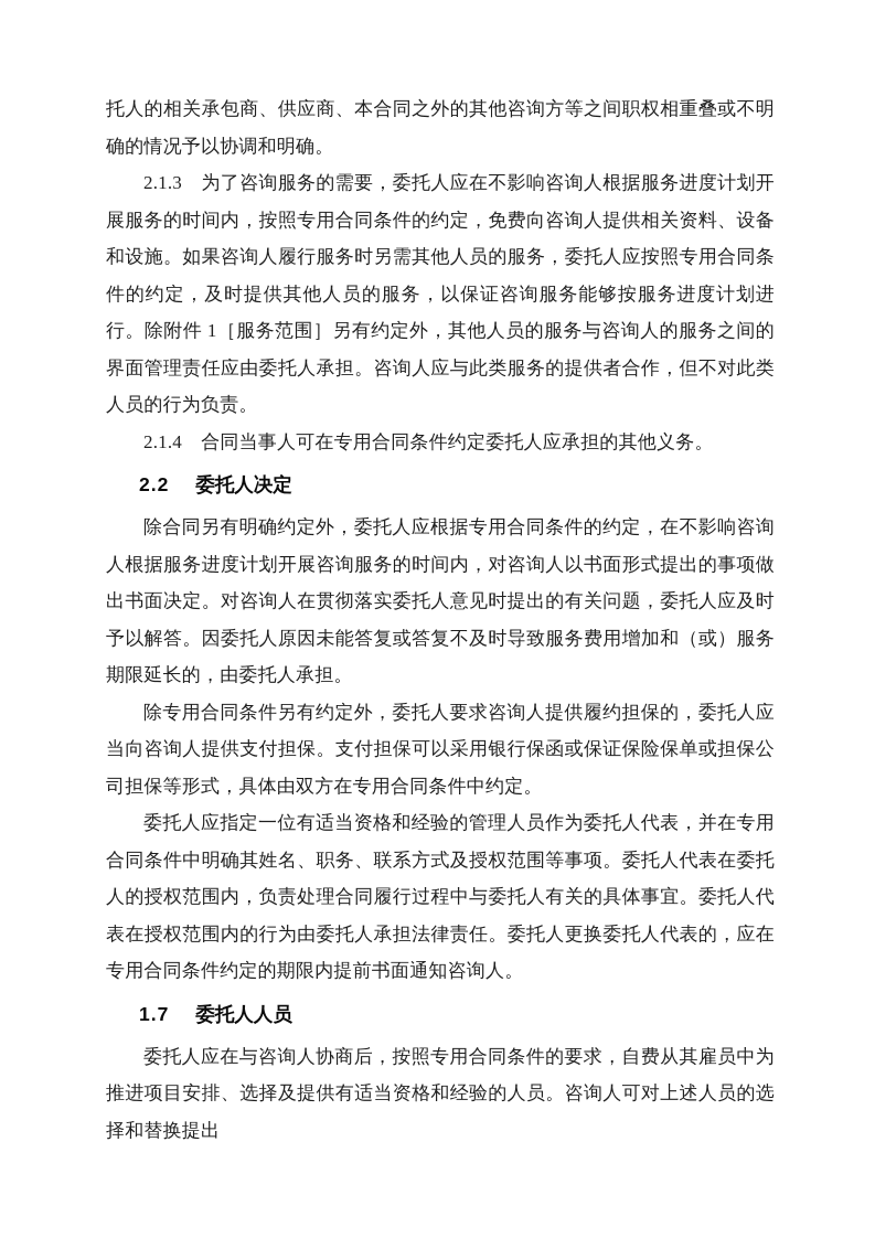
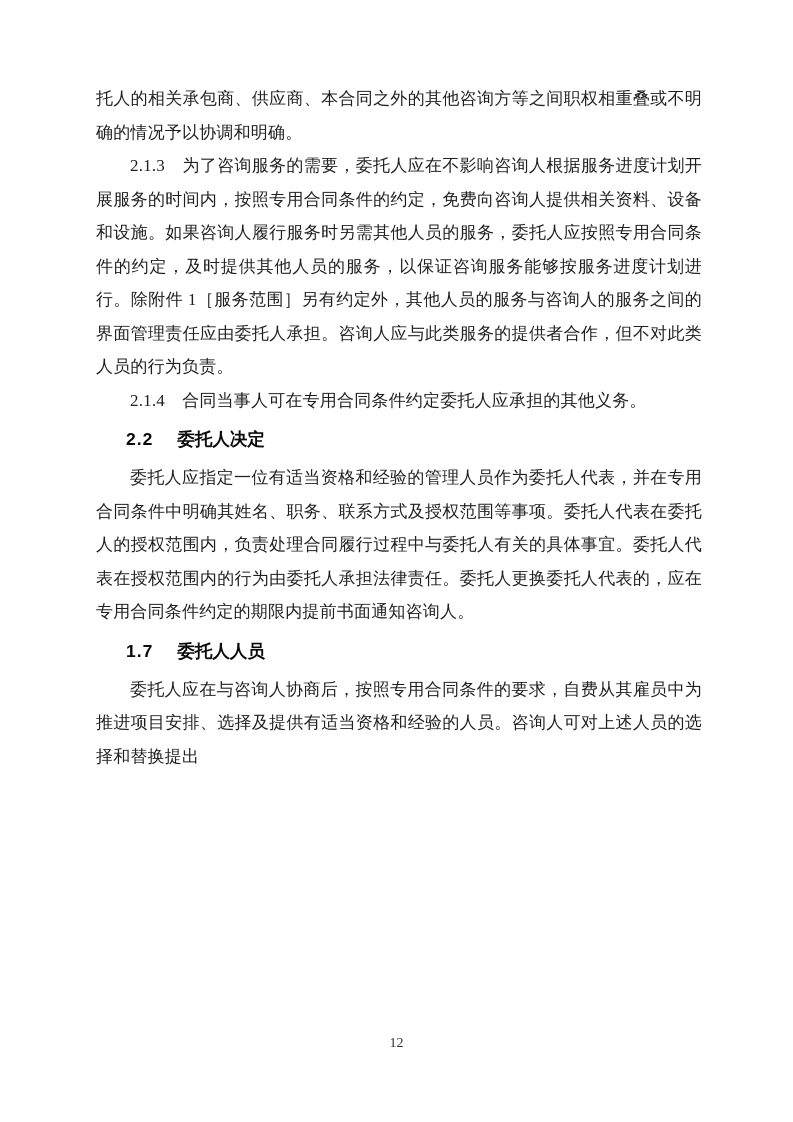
  托人的相关承包商、供应商、本合同之外的其他咨询方等之间职权相重叠或不明确的情况予以协调和明确。
  2.1.3 为了咨询服务的需要，委托人应在不影响咨询人根据服务进度计划开展服务的时间内，按照专用合同条件的约定，免费向咨询人提供相关资料、设备和设施。如果咨询人履行服务时另需其他人员的服务，委托人应按照专用合同条件的约定，及时提供其他人员的服务，以保证咨询服务能够按服务进度计划进行。除附件 1［服务范围］另有约定外，其他人员的服务与咨询人的服务之间的界面管理责任应由委托人承担。咨询人应与此类服务的提供者合作，但不对此类人员的行为负责。
  2.1.4 合同当事人可在专用合同条件约定委托人应承担的其他义务。
  2.2
  委托人决定
- 除合同另有明确约定外，委托人应根据专用合同条件的约定，在不影响咨询人根据服务进度计划开展咨询服务的时间内，对咨询人以书面形式提出的事项做出书面决定。对咨询人在贯彻落实委托人意见时提出的有关问题，委托人应及时予以解答。因委托人原因未能答复或答复不及时导致服务费用增加和（或）服务期限延长的，由委托人承担。
- 除专用合同条件另有约定外，委托人要求咨询人提供履约担保的，委托人应当向咨询人提供支付担保。支付担保可以采用银行保函或保证保险保单或担保公司担保等形式，具体由双方在专用合同条件中约定。
  委托人应指定一位有适当资格和经验的管理人员作为委托人代表，并在专用合同条件中明确其姓名、职务、联系方式及授权范围等事项。委托人代表在委托人的授权范围内，负责处理合同履行过程中与委托人有关的具体事宜。委托人代表在授权范围内的行为由委托人承担法律责任。委托人更换委托人代表的，应在专用合同条件约定的期限内提前书面通知咨询人。
  1.7
  委托人人员
  委托人应在与咨询人协商后，按照专用合同条件的要求，自费从其雇员中为推进项目安排、选择及提供有适当资格和经验的人员。咨询人可对上述人员的选择和替换提出
+ 12
